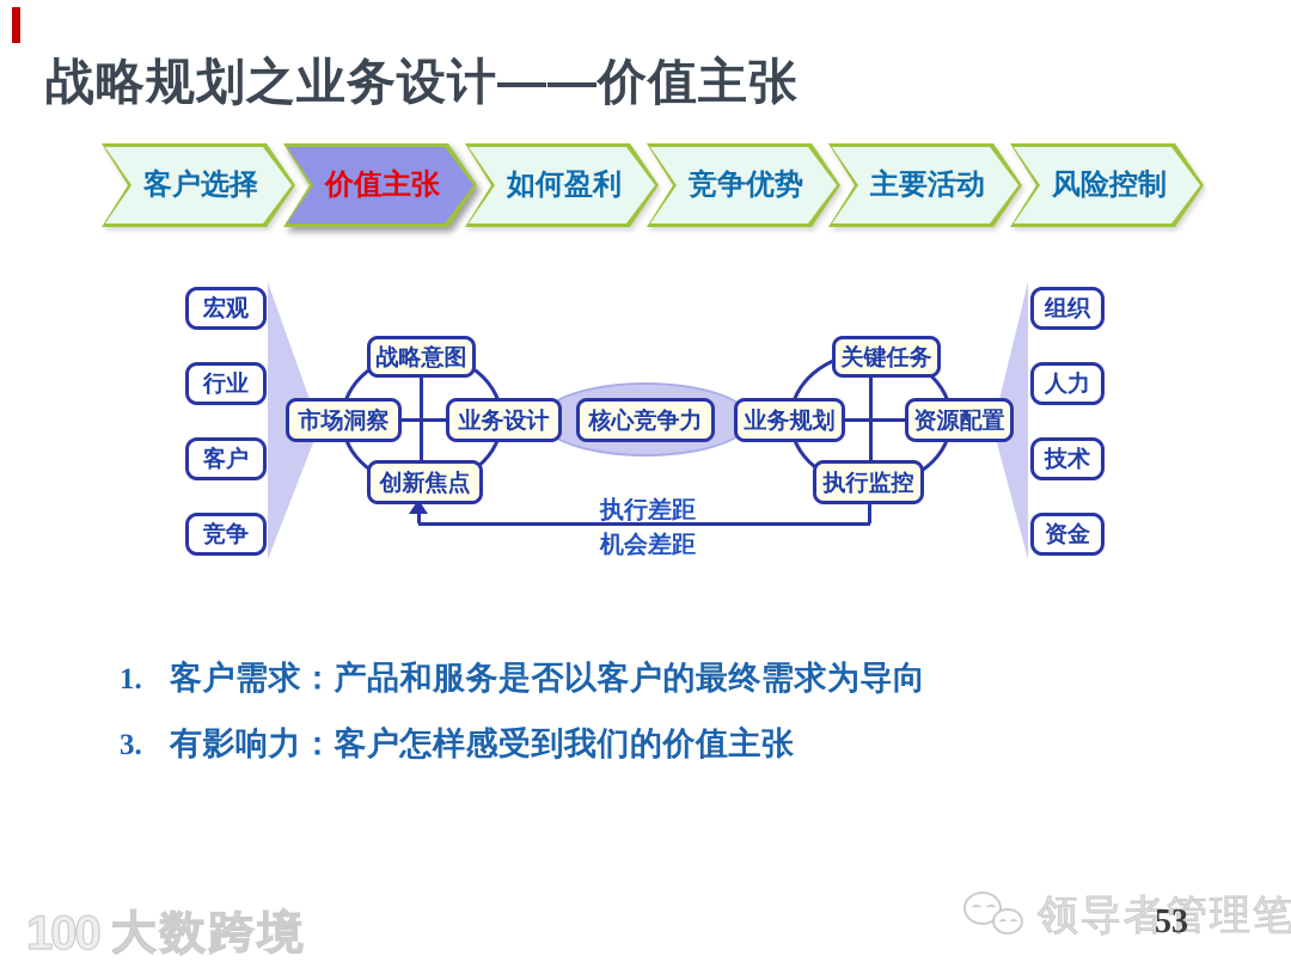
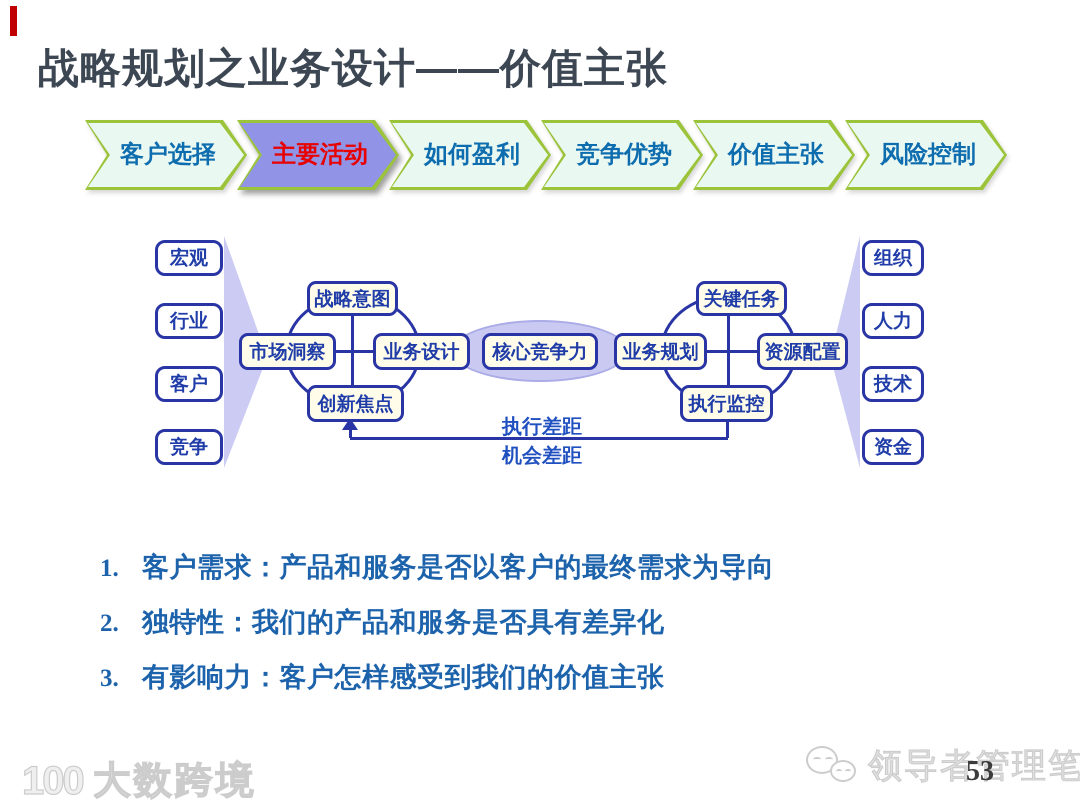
  战略规划之业务设计——价值主张
  客户选择
- 价值主张
+ 主要活动
  如何盈利
  竞争优势
- 主要活动
+ 价值主张
  风险控制
  宏观
  行业
  客户
  竞争
  组织
  人力
  技术
  资金
  战略意图
  市场洞察
  业务设计
  创新焦点
  核心竞争力
  关键任务
  业务规划
  资源配置
  执行监控
  执行差距
  机会差距
  1.
  客户需求：产品和服务是否以客户的最终需求为导向
+ 2.
+ 独特性：我们的产品和服务是否具有差异化
  3.
  有影响力：客户怎样感受到我们的价值主张
  100
  大数跨境
  领导者管理笔
  53
